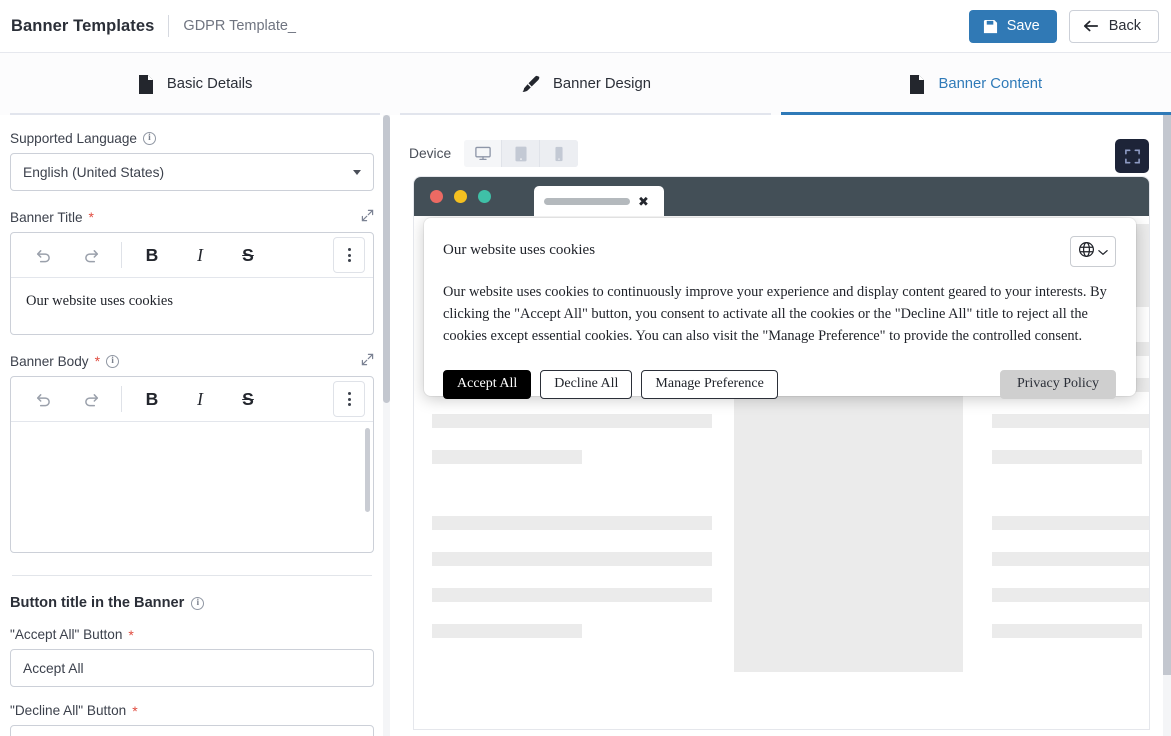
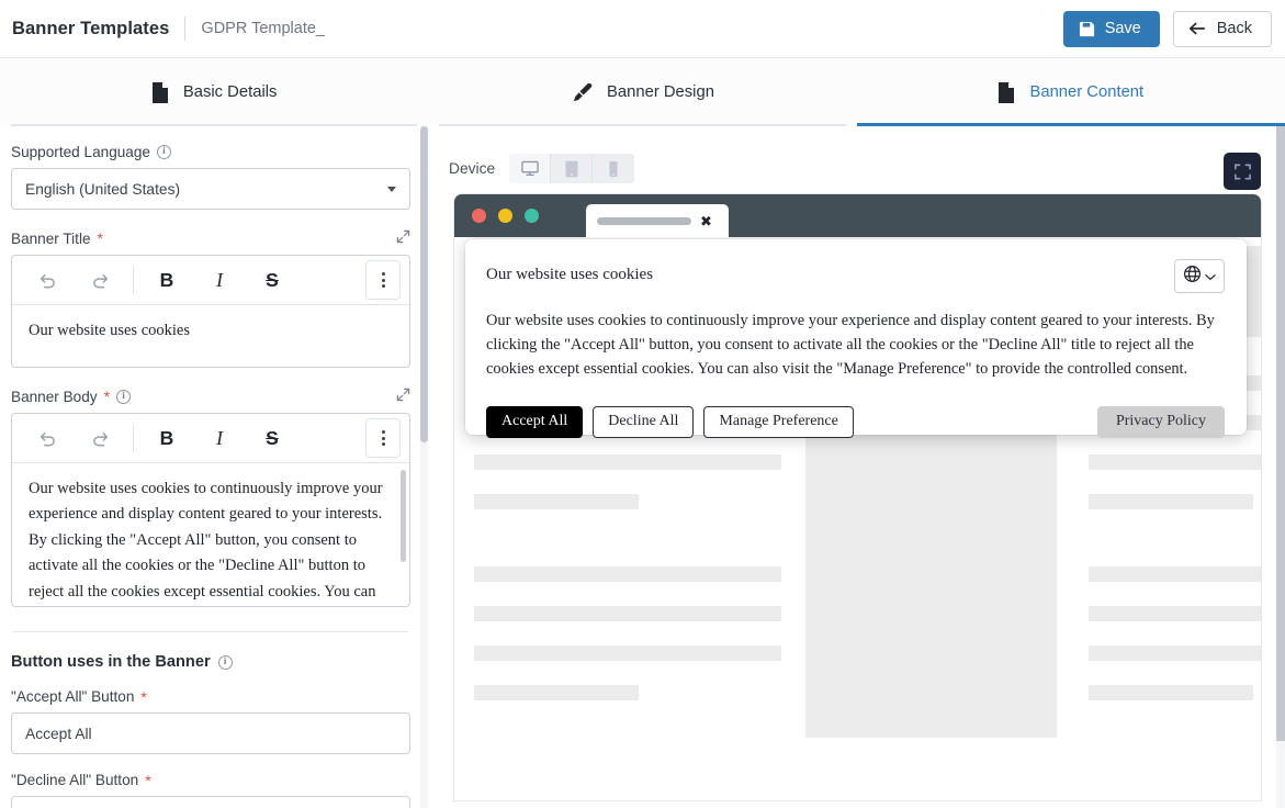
  Banner Templates
  GDPR Template_
  Save
  Back
  Basic Details
  Banner Design
  Banner Content
  Supported Language
  i
  English (United States)
  Banner Title
  *
  B
  I
  S
  Our website uses cookies
  Banner Body
  *
  i
  B
  I
  S
+ Our website uses cookies to continuously improve your experience and display content geared to your interests. By clicking the "Accept All" button, you consent to activate all the cookies or the "Decline All" button to reject all the cookies except essential cookies. You can
- Button title in the Banner
+ Button uses in the Banner
  i
  "Accept All" Button
  *
  Accept All
  "Decline All" Button
  *
  Device
  ✖
  Our website uses cookies
  Our website uses cookies to continuously improve your experience and display content geared to your interests. By clicking the "Accept All" button, you consent to activate all the cookies or the "Decline All" title to reject all the cookies except essential cookies. You can also visit the "Manage Preference" to provide the controlled consent.
  Accept All
  Decline All
  Manage Preference
  Privacy Policy
